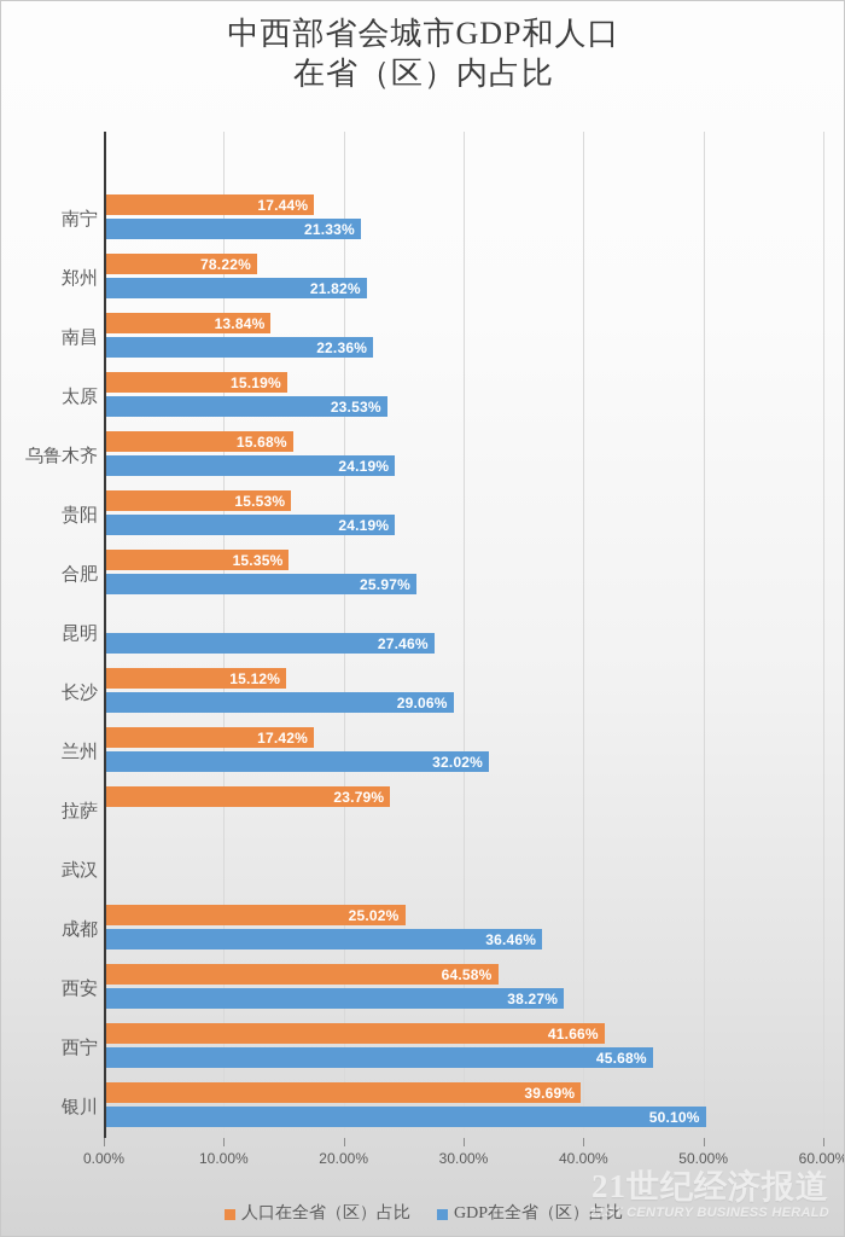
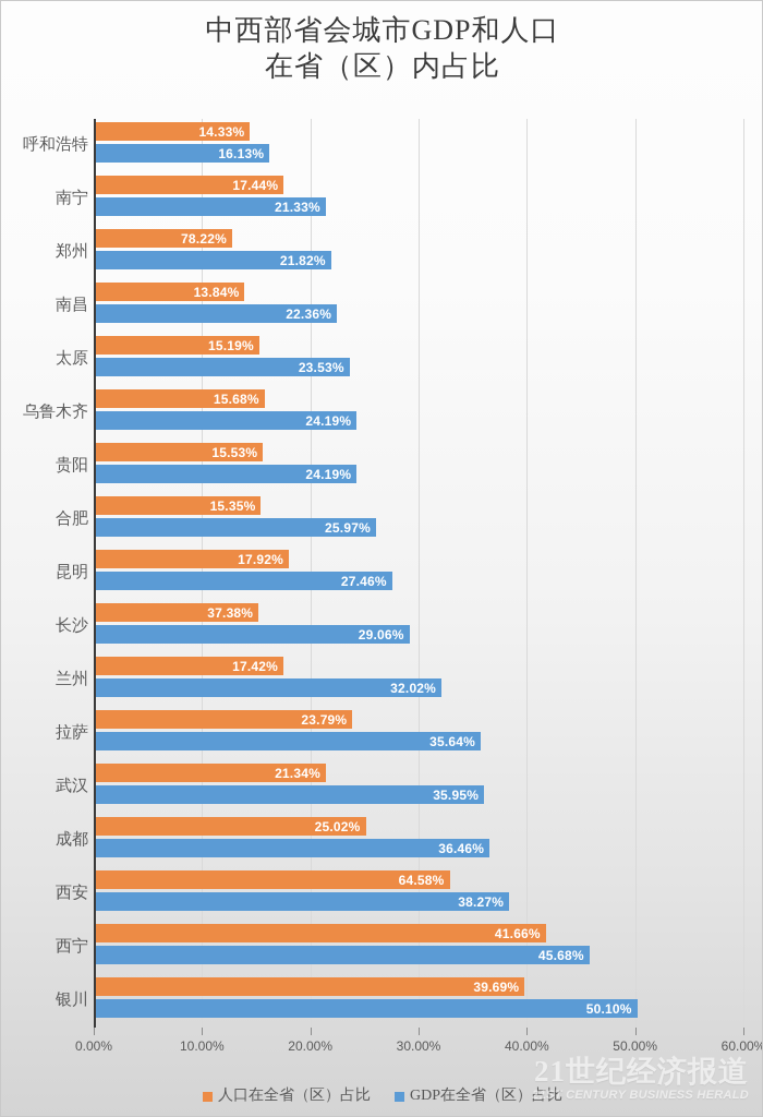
  中西部省会城市GDP和人口
  在省（区）内占比
+ 呼和浩特
  南宁
  郑州
  南昌
  太原
  乌鲁木齐
  贵阳
  合肥
  昆明
  长沙
  兰州
  拉萨
  武汉
  成都
  西安
  西宁
  银川
+ 14.33%
+ 16.13%
  17.44%
  21.33%
  78.22%
  21.82%
  13.84%
  22.36%
  15.19%
  23.53%
  15.68%
  24.19%
  15.53%
  24.19%
  15.35%
  25.97%
+ 17.92%
  27.46%
- 15.12%
+ 37.38%
  29.06%
  17.42%
  32.02%
  23.79%
+ 35.64%
+ 21.34%
+ 35.95%
  25.02%
  36.46%
  64.58%
  38.27%
  41.66%
  45.68%
  39.69%
  50.10%
  0.00%
  10.00%
  20.00%
  30.00%
  40.00%
  50.00%
  60.00%
  人口在全省（区）占比
  GDP在全省（区）占比
  21世纪经济报道
  21ST CENTURY BUSINESS HERALD
